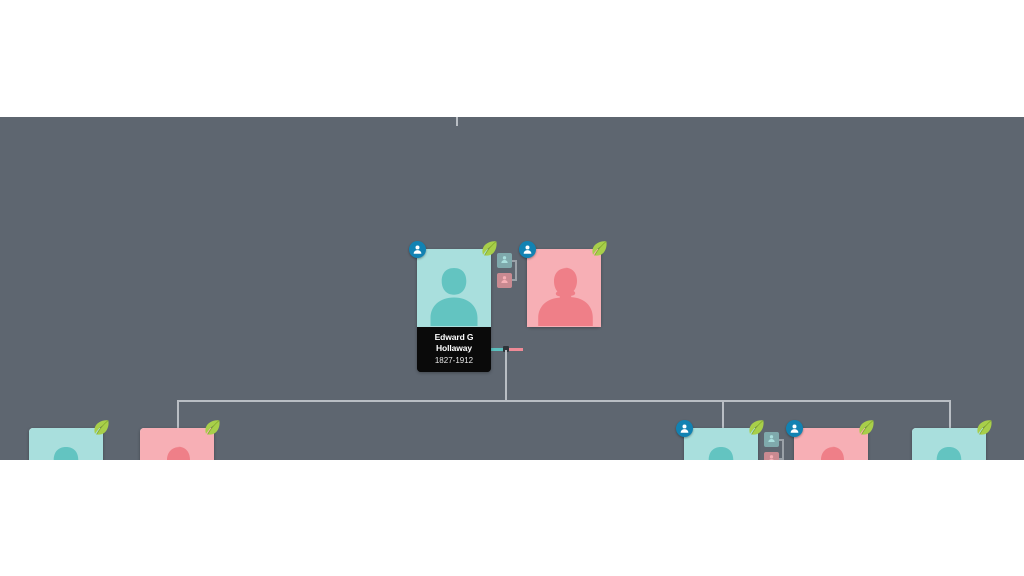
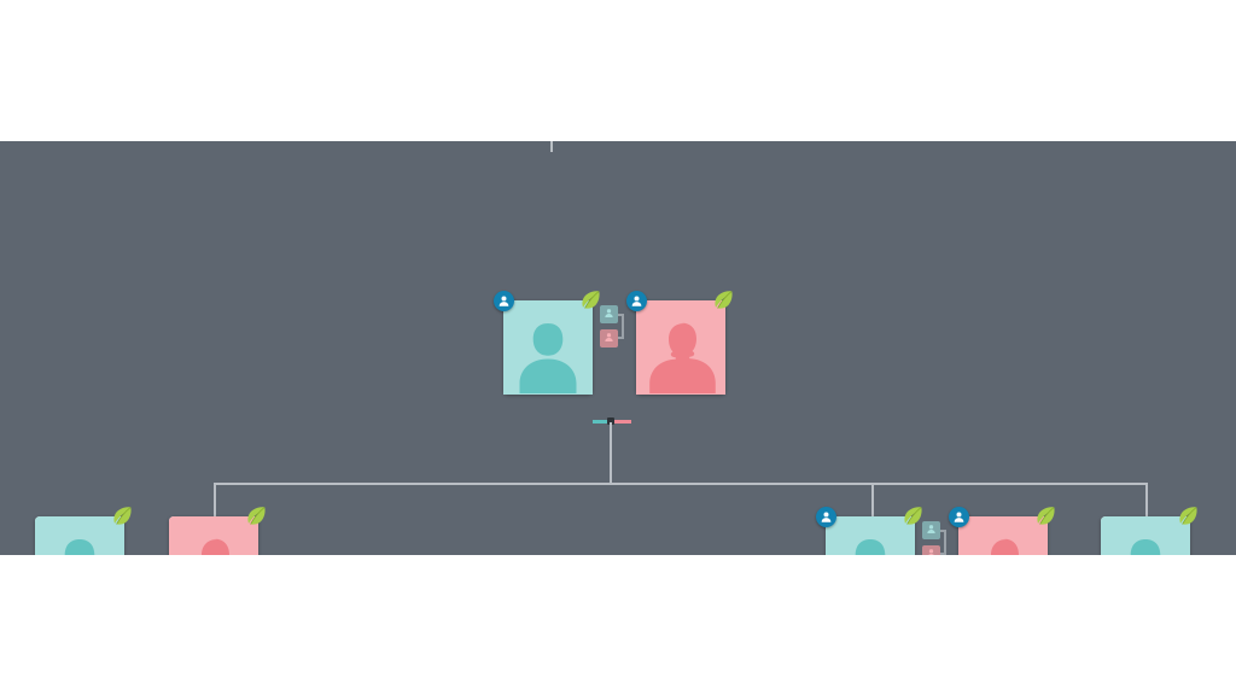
- Edward G
- Hollaway
- 1827-1912
